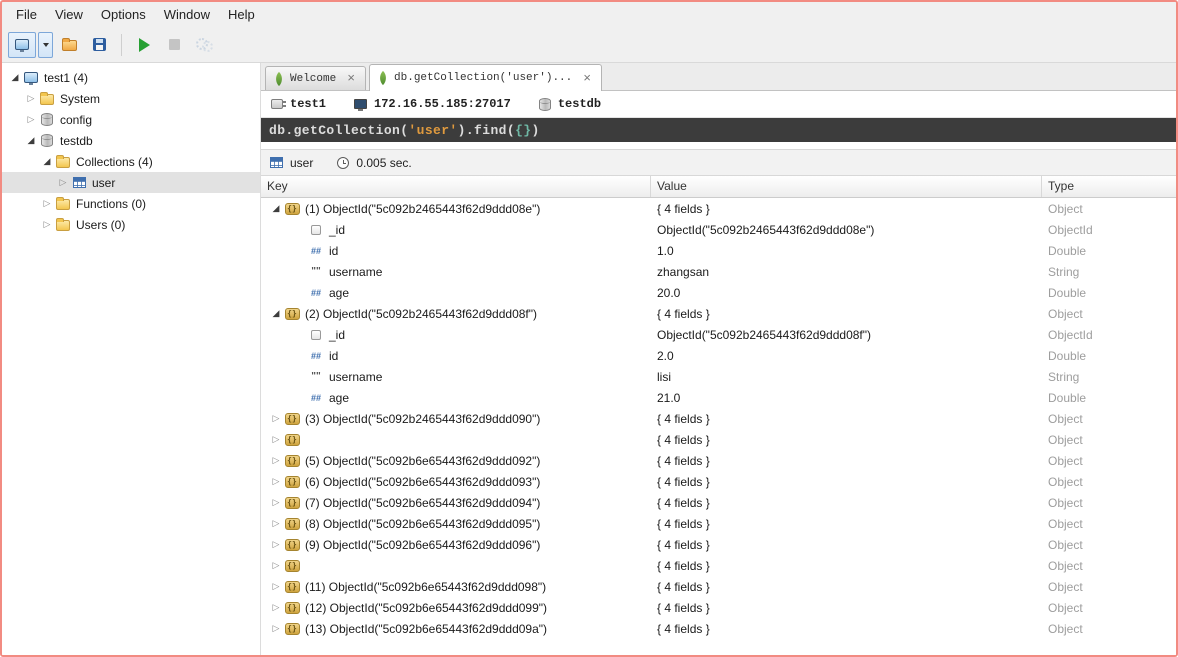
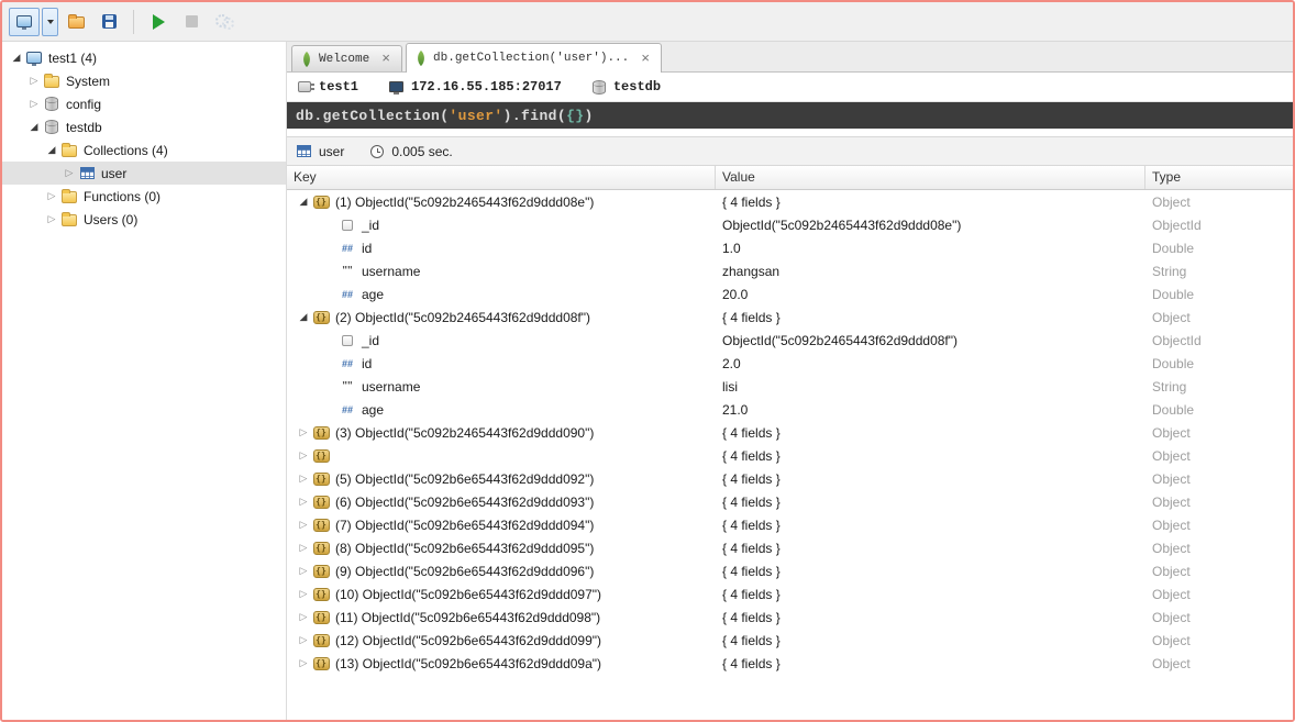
- File
- View
- Options
- Window
- Help
  ◢
  test1 (4)
  ▷
  System
  ▷
  config
  ◢
  testdb
  ◢
  Collections (4)
  ▷
  user
  ▷
  Functions (0)
  ▷
  Users (0)
  Welcome
  ×
  db.getCollection('user')...
  ×
  test1
  172.16.55.185:27017
  testdb
  db.getCollection(
  'user'
  ).find(
  {}
  )
  user
  0.005 sec.
  Key
  Value
  Type
  ◢
  (1) ObjectId("5c092b2465443f62d9ddd08e")
  { 4 fields }
  Object
  _id
  ObjectId("5c092b2465443f62d9ddd08e")
  ObjectId
  id
  1.0
  Double
  username
  zhangsan
  String
  age
  20.0
  Double
  ◢
  (2) ObjectId("5c092b2465443f62d9ddd08f")
  { 4 fields }
  Object
  _id
  ObjectId("5c092b2465443f62d9ddd08f")
  ObjectId
  id
  2.0
  Double
  username
  lisi
  String
  age
  21.0
  Double
  ▷
  (3) ObjectId("5c092b2465443f62d9ddd090")
  { 4 fields }
  Object
  ▷
  { 4 fields }
  Object
  ▷
  (5) ObjectId("5c092b6e65443f62d9ddd092")
  { 4 fields }
  Object
  ▷
  (6) ObjectId("5c092b6e65443f62d9ddd093")
  { 4 fields }
  Object
  ▷
  (7) ObjectId("5c092b6e65443f62d9ddd094")
  { 4 fields }
  Object
  ▷
  (8) ObjectId("5c092b6e65443f62d9ddd095")
  { 4 fields }
  Object
  ▷
  (9) ObjectId("5c092b6e65443f62d9ddd096")
  { 4 fields }
  Object
  ▷
+ (10) ObjectId("5c092b6e65443f62d9ddd097")
  { 4 fields }
  Object
  ▷
  (11) ObjectId("5c092b6e65443f62d9ddd098")
  { 4 fields }
  Object
  ▷
  (12) ObjectId("5c092b6e65443f62d9ddd099")
  { 4 fields }
  Object
  ▷
  (13) ObjectId("5c092b6e65443f62d9ddd09a")
  { 4 fields }
  Object
